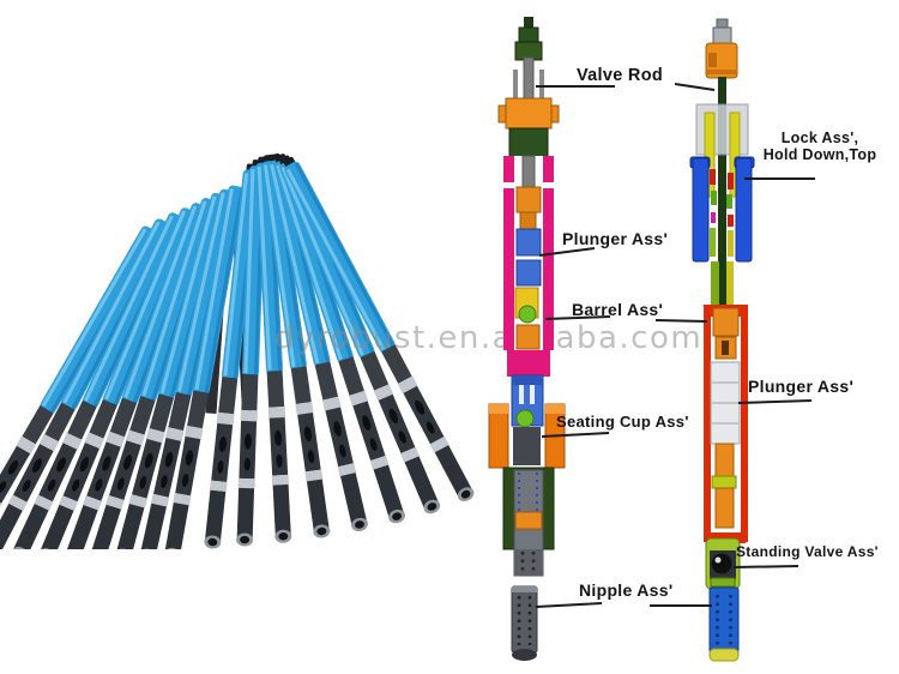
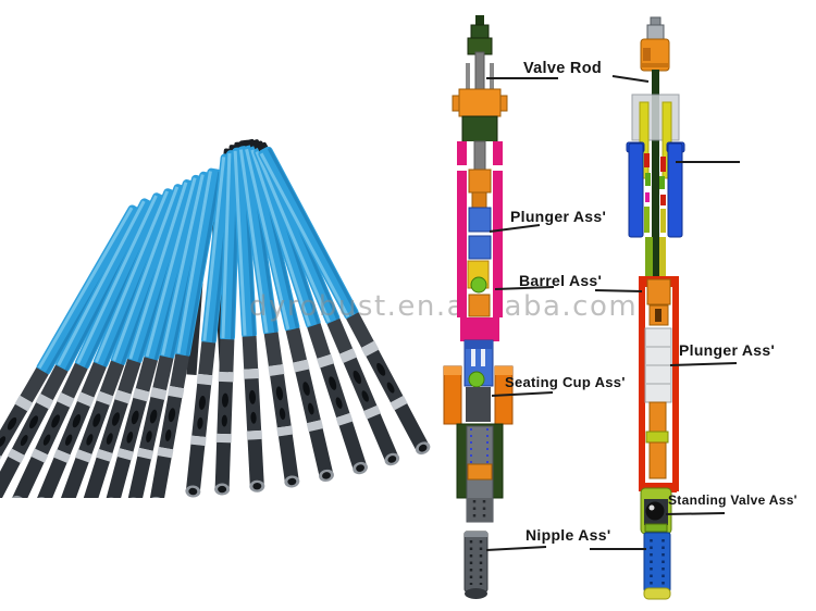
  dyrobust.en.aaba.com
  Valve Rod
- Lock Ass',
- Hold Down,Top
  Plunger Ass'
  Barrel Ass'
  Seating Cup Ass'
  Plunger Ass'
  Standing Valve Ass'
  Nipple Ass'
